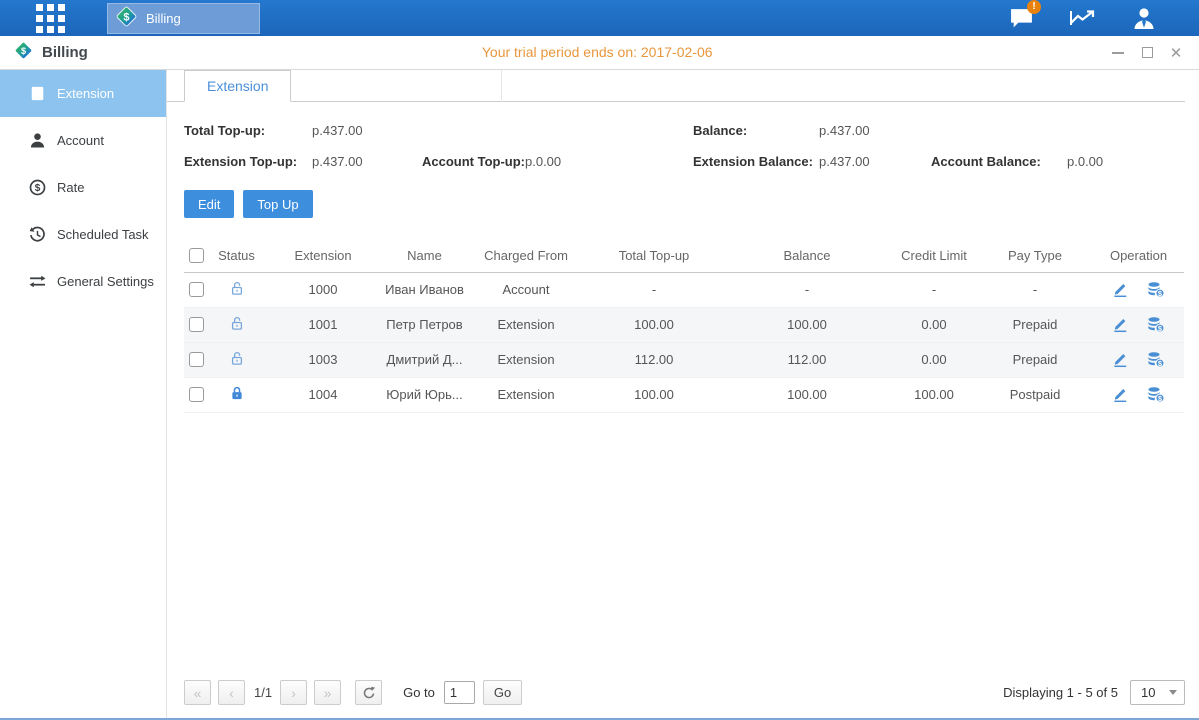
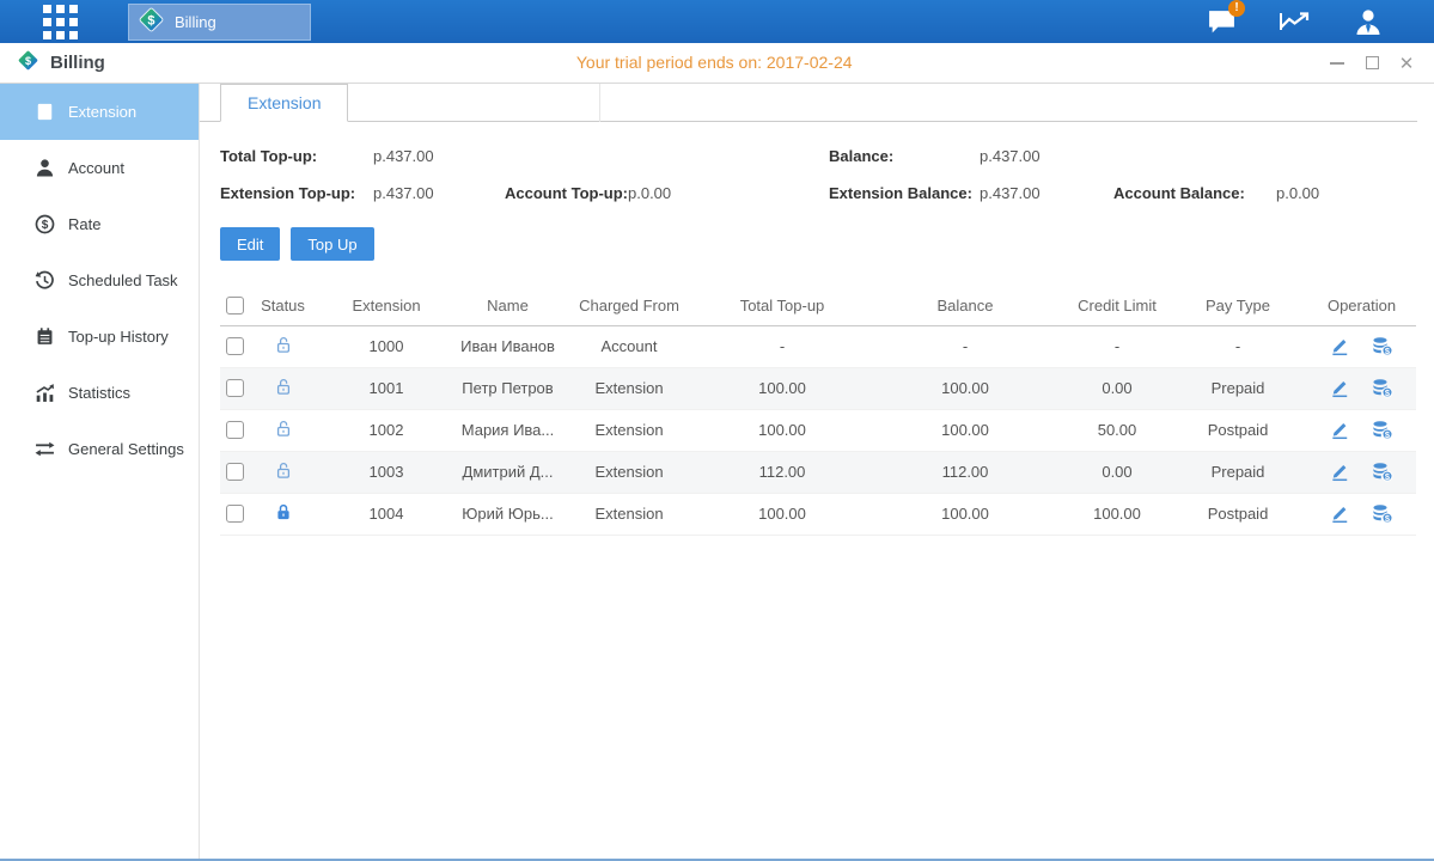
  $
  Billing
  !
  $
  Billing
- Your trial period ends on: 2017-02-06
+ Your trial period ends on: 2017-02-24
  ✕
  Extension
  Account
  $
  Rate
  Scheduled Task
+ Top-up History
+ Statistics
  General Settings
  Extension
  Total Top-up:
  p.437.00
  Extension Top-up:
  p.437.00
  Account Top-up:
  p.0.00
  Balance:
  p.437.00
  Extension Balance:
  p.437.00
  Account Balance:
  p.0.00
  Edit
  Top Up
  	Status	Extension	Name	Charged From	Total Top-up	Balance	Credit Limit	Pay Type	Operation
  		1000	Иван Иванов	Account	-	-	-	-	$
  		1001	Петр Петров	Extension	100.00	100.00	0.00	Prepaid	$
+ 		1002	Мария Ива...	Extension	100.00	100.00	50.00	Postpaid	$
  		1003	Дмитрий Д...	Extension	112.00	112.00	0.00	Prepaid	$
  		1004	Юрий Юрь...	Extension	100.00	100.00	100.00	Postpaid	$
- «
- ‹
- 1/1
- ›
- »
- Go to
- 1
- Go
- Displaying 1 - 5 of 5
- 10
